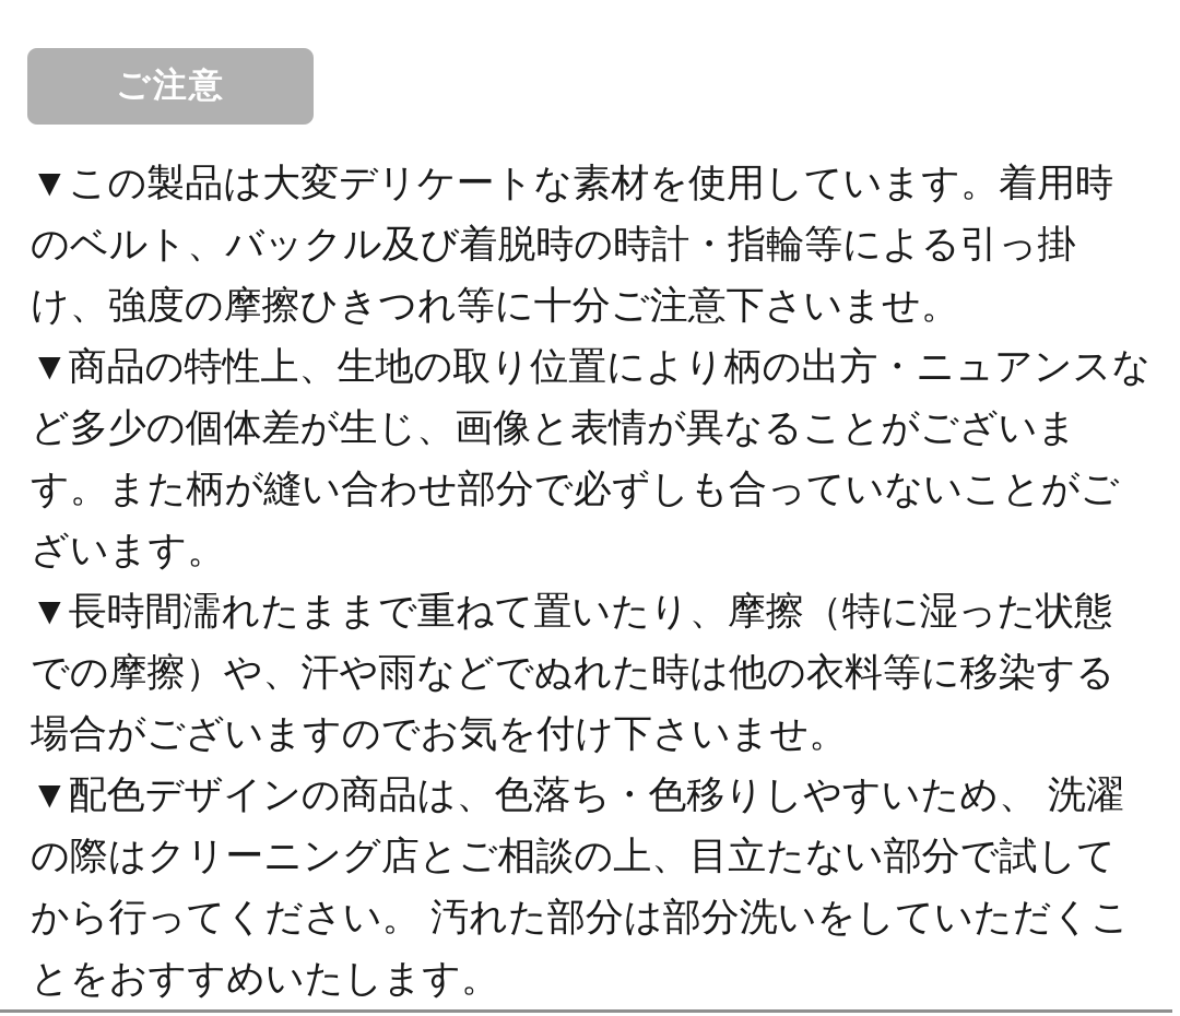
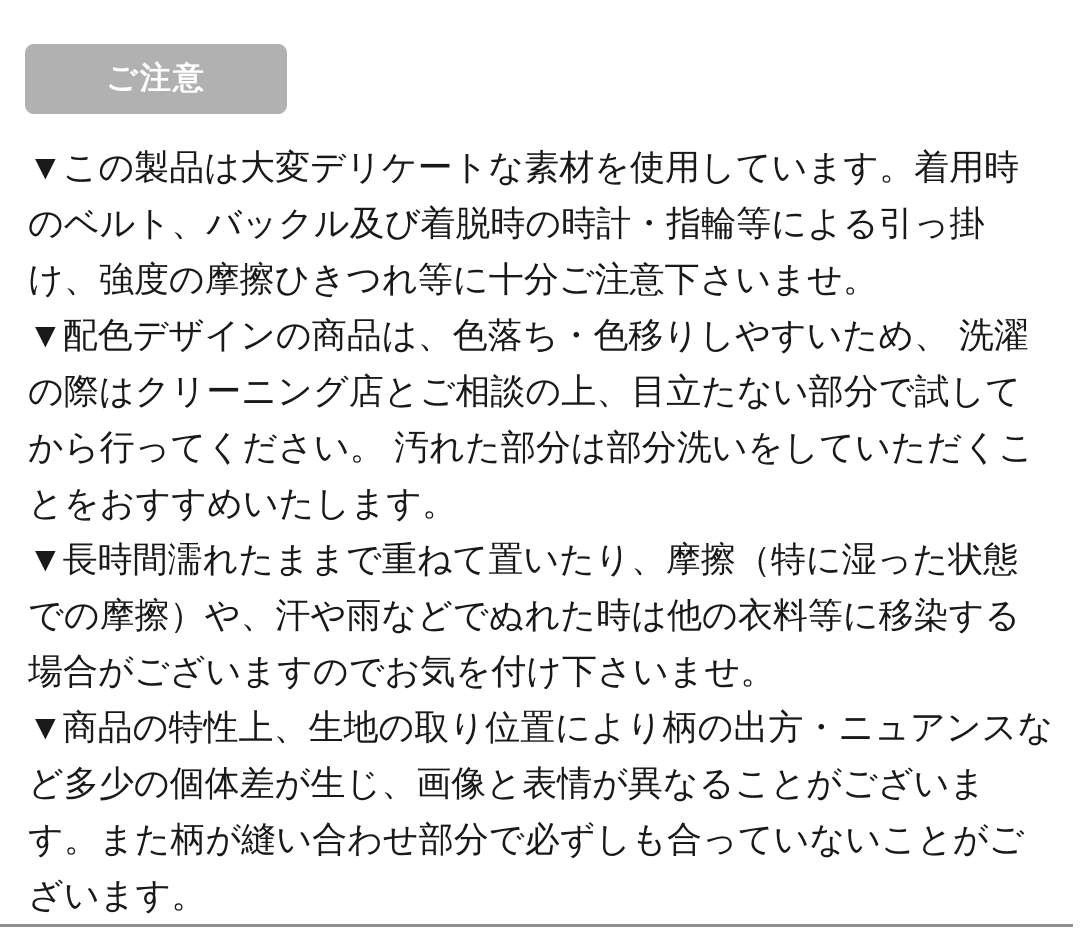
  ご注意
  ▼この製品は大変デリケートな素材を使用しています。着用時のベルト、バックル及び着脱時の時計・指輪等による引っ掛け、強度の摩擦ひきつれ等に十分ご注意下さいませ。
- ▼商品の特性上、生地の取り位置により柄の出方・ニュアンスなど多少の個体差が生じ、画像と表情が異なることがございます。また柄が縫い合わせ部分で必ずしも合っていないことがございます。
+ ▼配色デザインの商品は、色落ち・色移りしやすいため、 洗濯の際はクリーニング店とご相談の上、目立たない部分で試してから行ってください。 汚れた部分は部分洗いをしていただくことをおすすめいたします。
  ▼長時間濡れたままで重ねて置いたり、摩擦（特に湿った状態での摩擦）や、汗や雨などでぬれた時は他の衣料等に移染する場合がございますのでお気を付け下さいませ。
- ▼配色デザインの商品は、色落ち・色移りしやすいため、 洗濯の際はクリーニング店とご相談の上、目立たない部分で試してから行ってください。 汚れた部分は部分洗いをしていただくことをおすすめいたします。
+ ▼商品の特性上、生地の取り位置により柄の出方・ニュアンスなど多少の個体差が生じ、画像と表情が異なることがございます。また柄が縫い合わせ部分で必ずしも合っていないことがございます。
